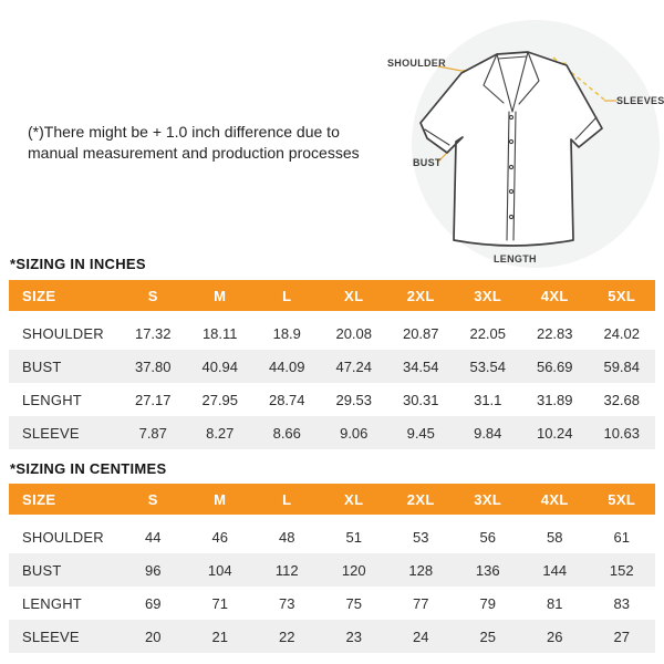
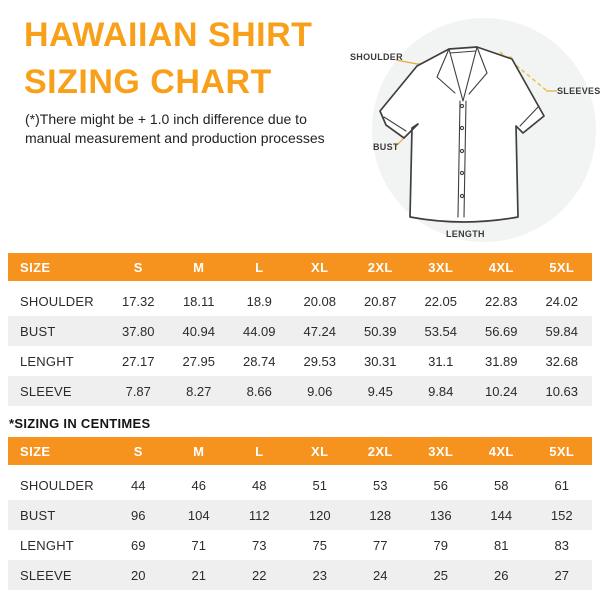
+ HAWAIIAN SHIRT
+ SIZING CHART
  (*)There might be + 1.0 inch difference due to
  manual measurement and production processes
  SHOULDER
  SLEEVES
  BUST
  LENGTH
- *SIZING IN INCHES
  SIZE
  S
  M
  L
  XL
  2XL
  3XL
  4XL
  5XL
  SHOULDER
  17.32
  18.11
  18.9
  20.08
  20.87
  22.05
  22.83
  24.02
  BUST
  37.80
  40.94
  44.09
  47.24
- 34.54
+ 50.39
  53.54
  56.69
  59.84
  LENGHT
  27.17
  27.95
  28.74
  29.53
  30.31
  31.1
  31.89
  32.68
  SLEEVE
  7.87
  8.27
  8.66
  9.06
  9.45
  9.84
  10.24
  10.63
  *SIZING IN CENTIMES
  SIZE
  S
  M
  L
  XL
  2XL
  3XL
  4XL
  5XL
  SHOULDER
  44
  46
  48
  51
  53
  56
  58
  61
  BUST
  96
  104
  112
  120
  128
  136
  144
  152
  LENGHT
  69
  71
  73
  75
  77
  79
  81
  83
  SLEEVE
  20
  21
  22
  23
  24
  25
  26
  27
